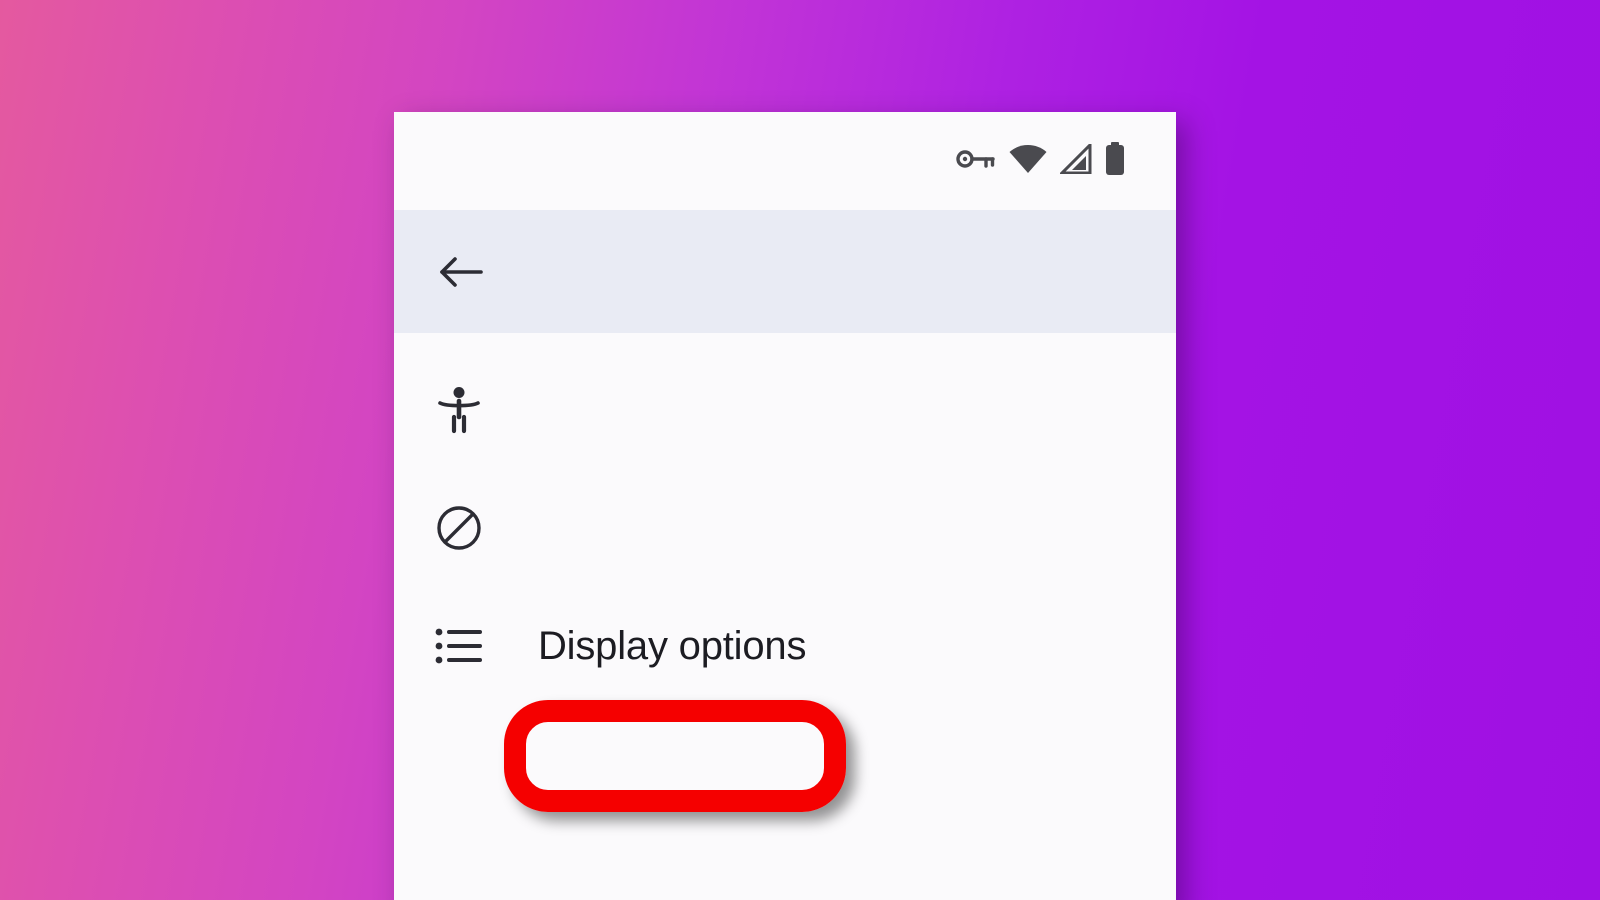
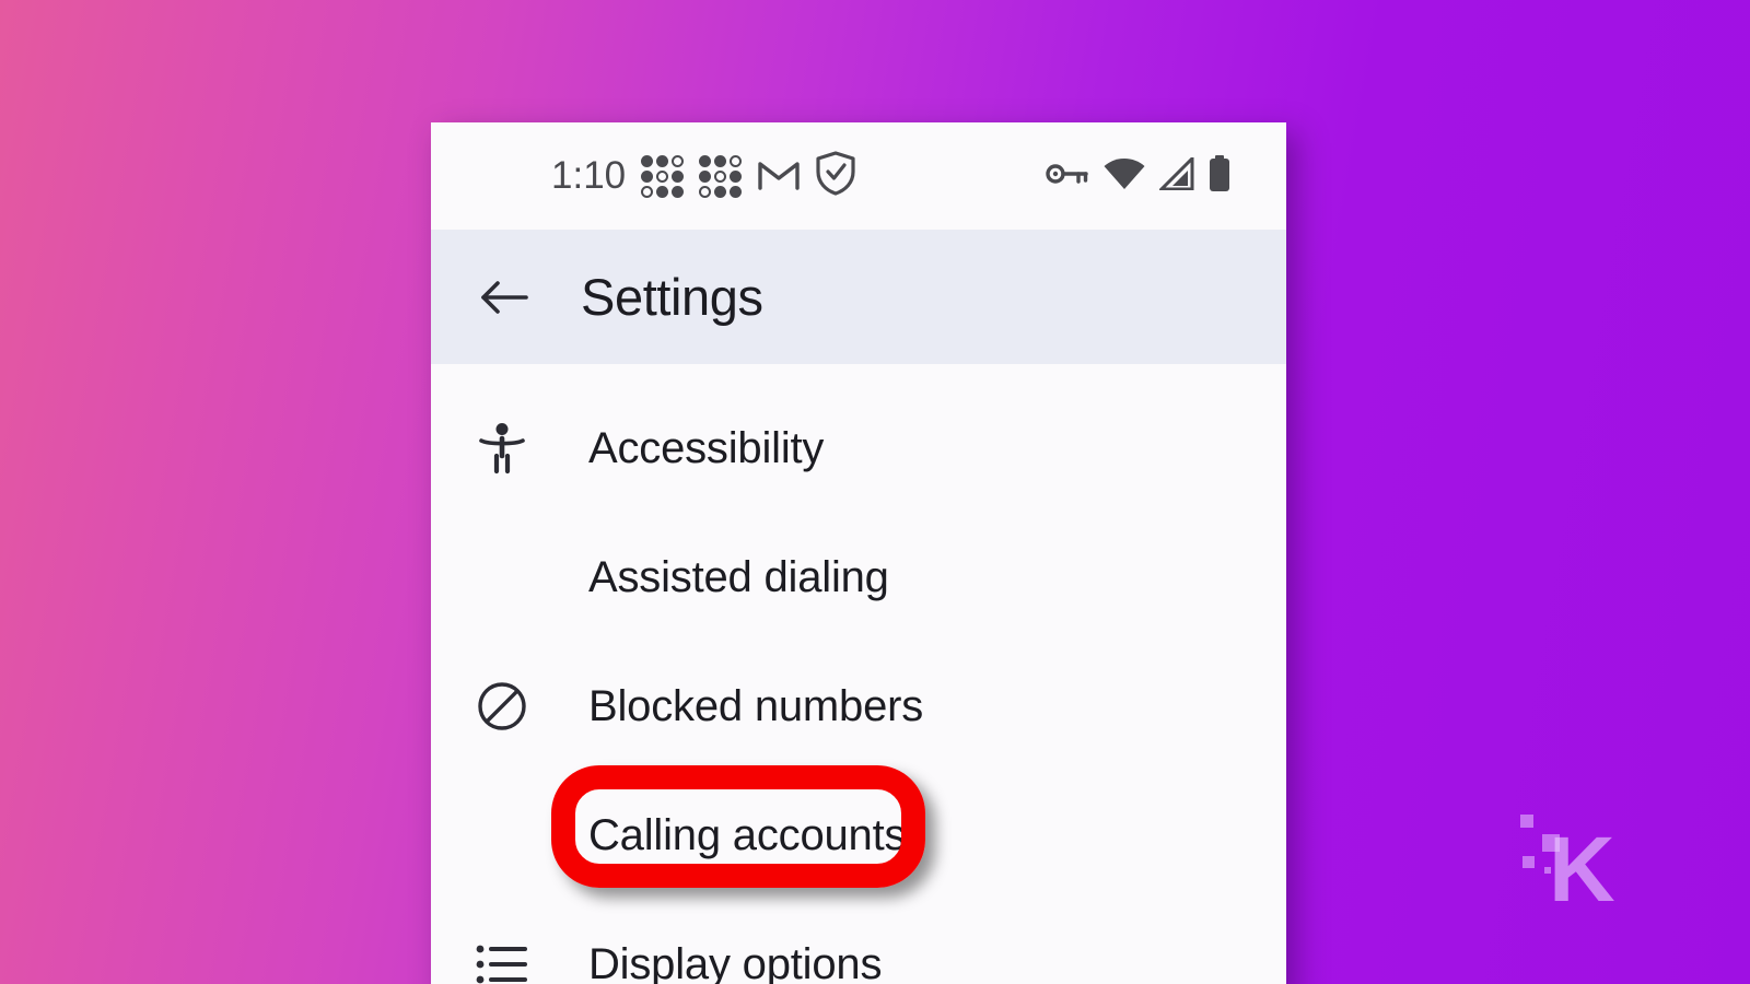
+ K
+ 1:10
+ Settings
+ Accessibility
+ Assisted dialing
+ Blocked numbers
+ Calling accounts
  Display options
